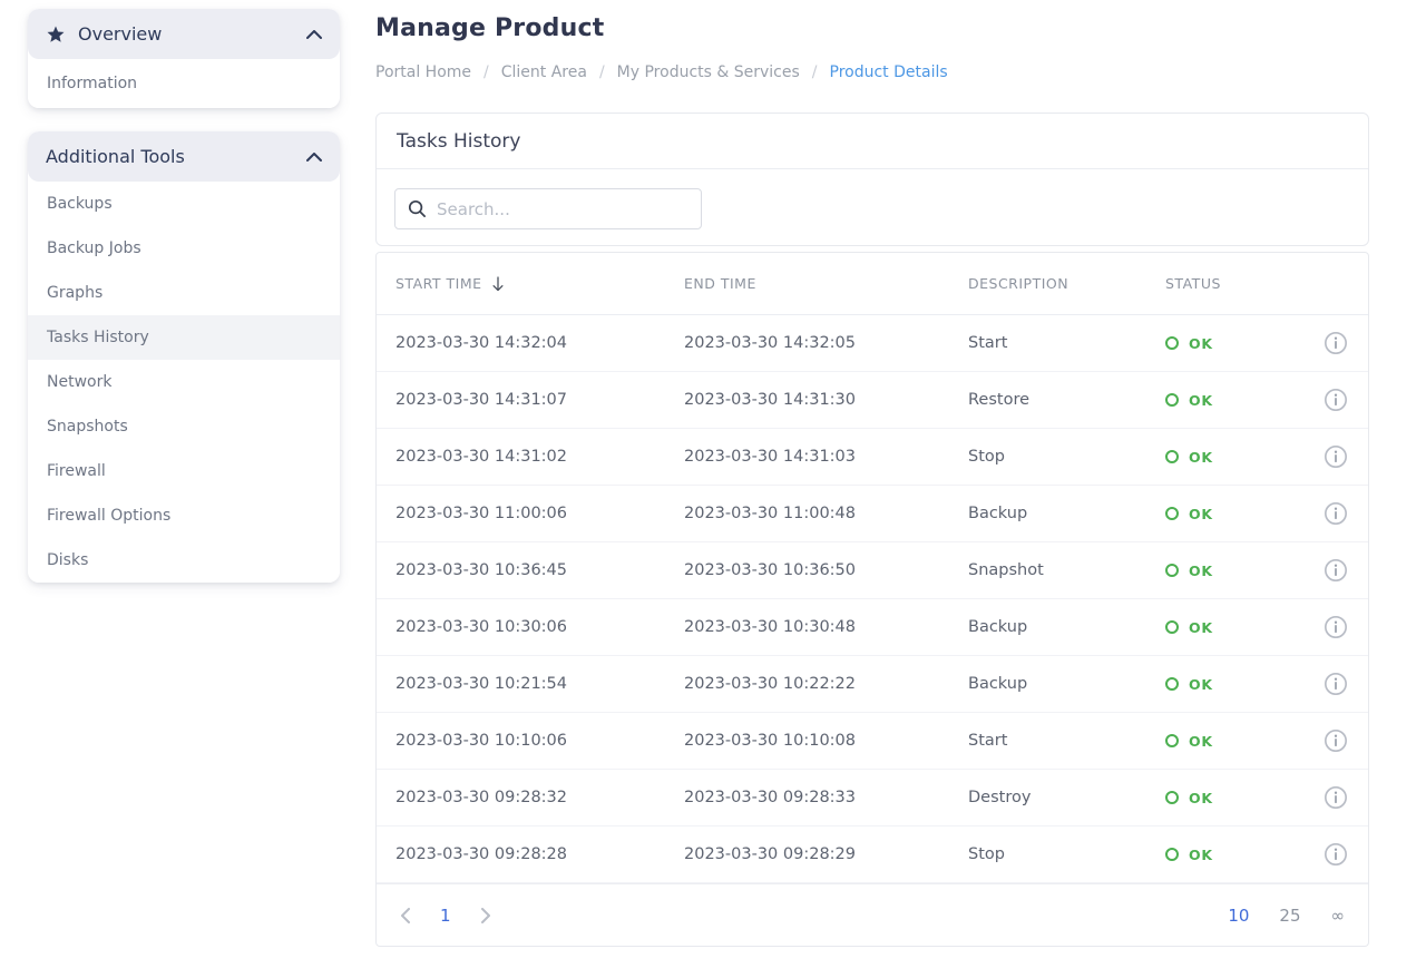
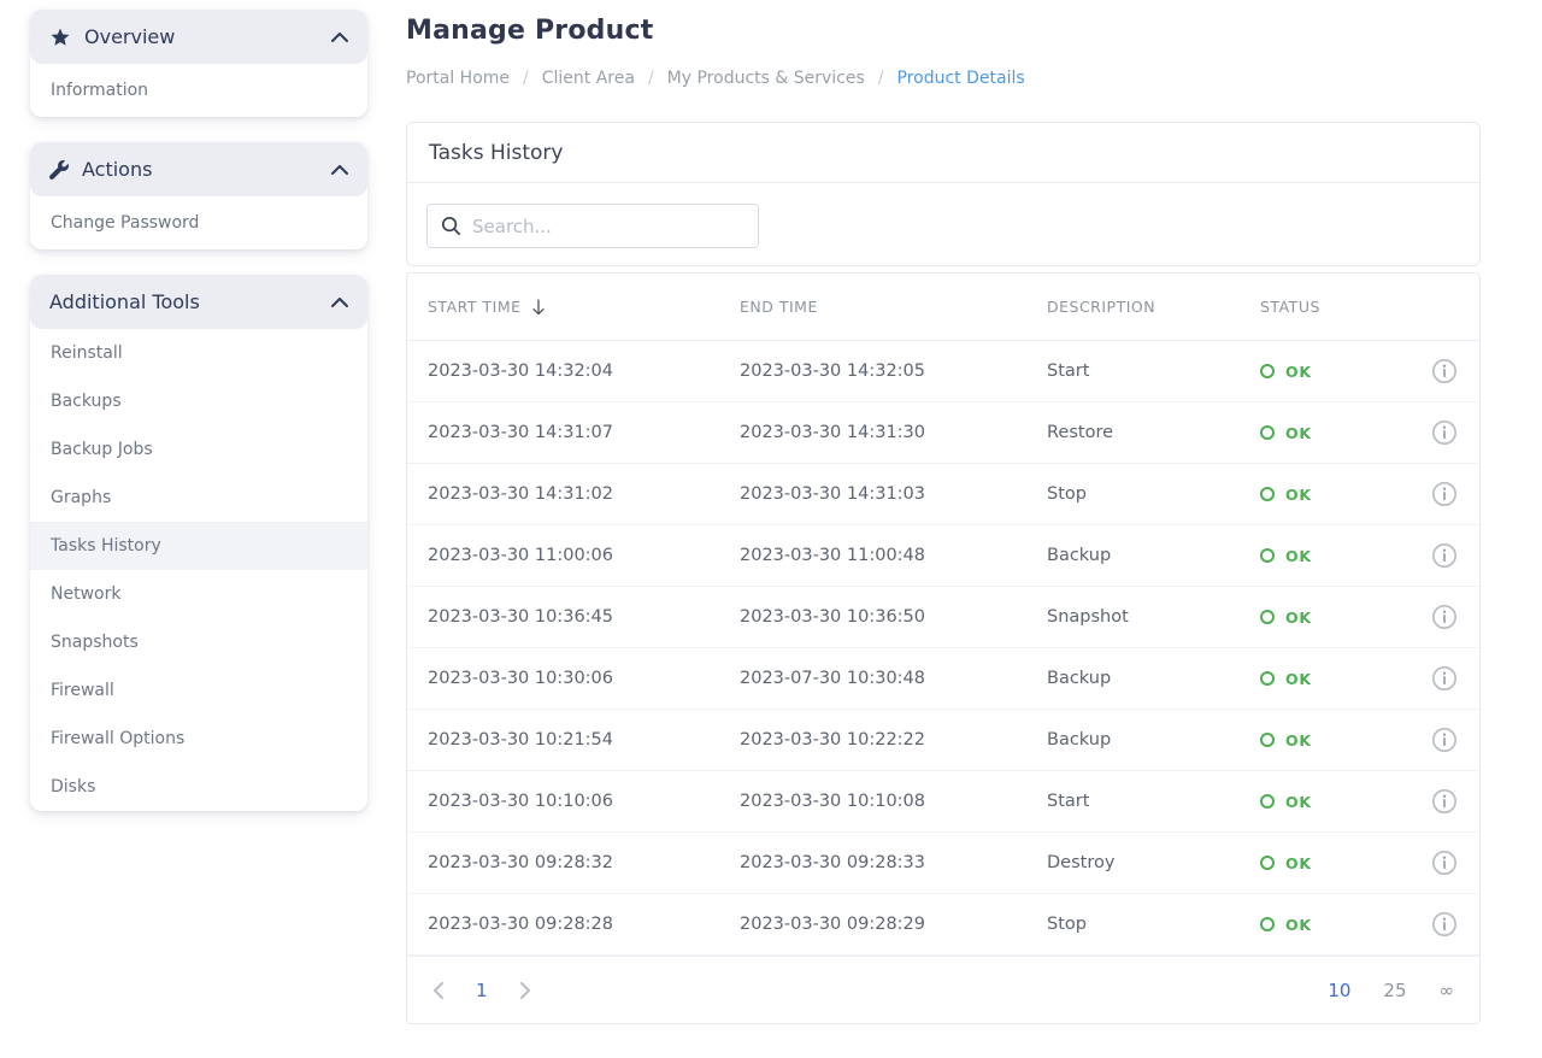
  Overview
  Information
+ Actions
+ Change Password
  Additional Tools
+ Reinstall
  Backups
  Backup Jobs
  Graphs
  Tasks History
  Network
  Snapshots
  Firewall
  Firewall Options
  Disks
  Manage Product
  Portal Home
  /
  Client Area
  /
  My Products & Services
  /
  Product Details
  Tasks History
  Search...
  START TIME
  END TIME
  DESCRIPTION
  STATUS
  2023-03-30 14:32:04
  2023-03-30 14:32:05
  Start
  OK
  2023-03-30 14:31:07
  2023-03-30 14:31:30
  Restore
  OK
  2023-03-30 14:31:02
  2023-03-30 14:31:03
  Stop
  OK
  2023-03-30 11:00:06
  2023-03-30 11:00:48
  Backup
  OK
  2023-03-30 10:36:45
  2023-03-30 10:36:50
  Snapshot
  OK
  2023-03-30 10:30:06
- 2023-03-30 10:30:48
+ 2023-07-30 10:30:48
  Backup
  OK
  2023-03-30 10:21:54
  2023-03-30 10:22:22
  Backup
  OK
  2023-03-30 10:10:06
  2023-03-30 10:10:08
  Start
  OK
  2023-03-30 09:28:32
  2023-03-30 09:28:33
  Destroy
  OK
  2023-03-30 09:28:28
  2023-03-30 09:28:29
  Stop
  OK
  1
  10
  25
  ∞
